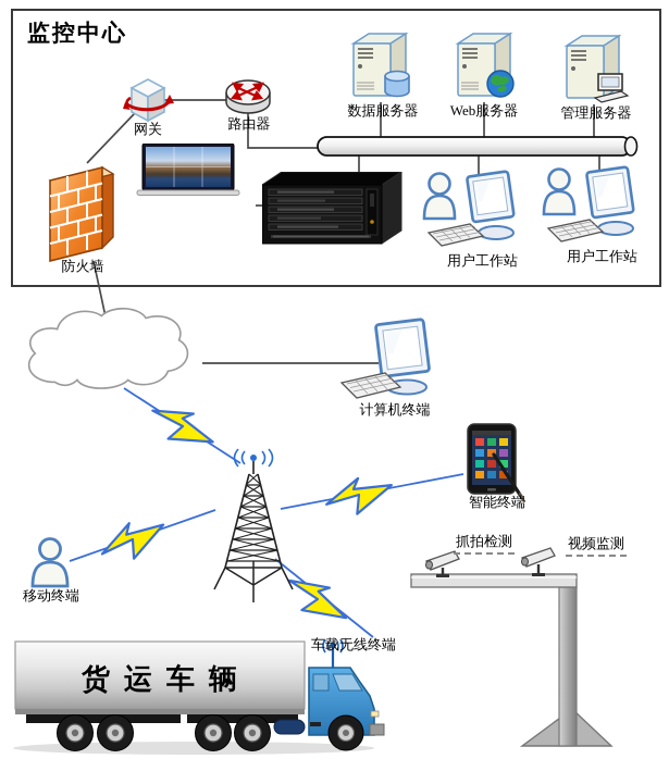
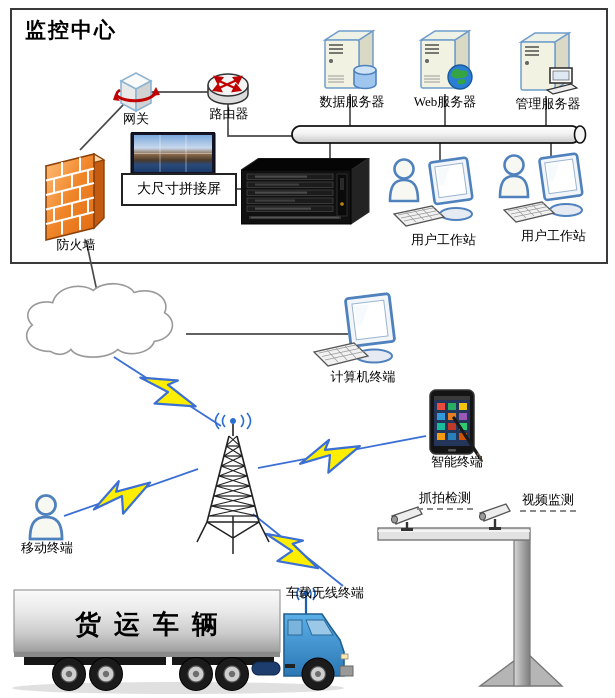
  监控中心
  网关
  路由器
  数据服务器
  Web服务器
  管理服务器
  防火墙
+ 大尺寸拼接屏
  用户工作站
  用户工作站
  计算机终端
  智能终端
  移动终端
  车载无线终端
  抓拍检测
  视频监测
  货运车辆
